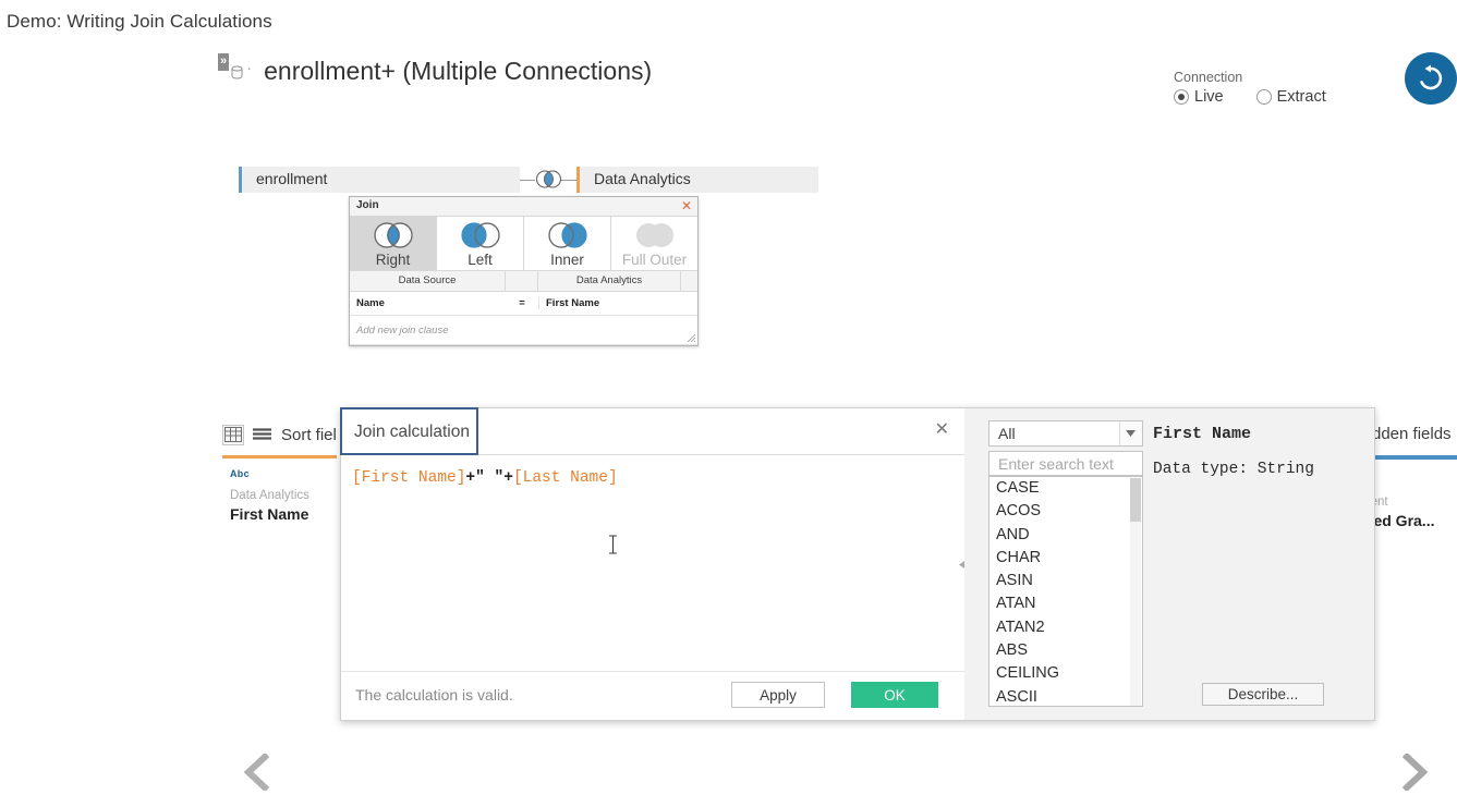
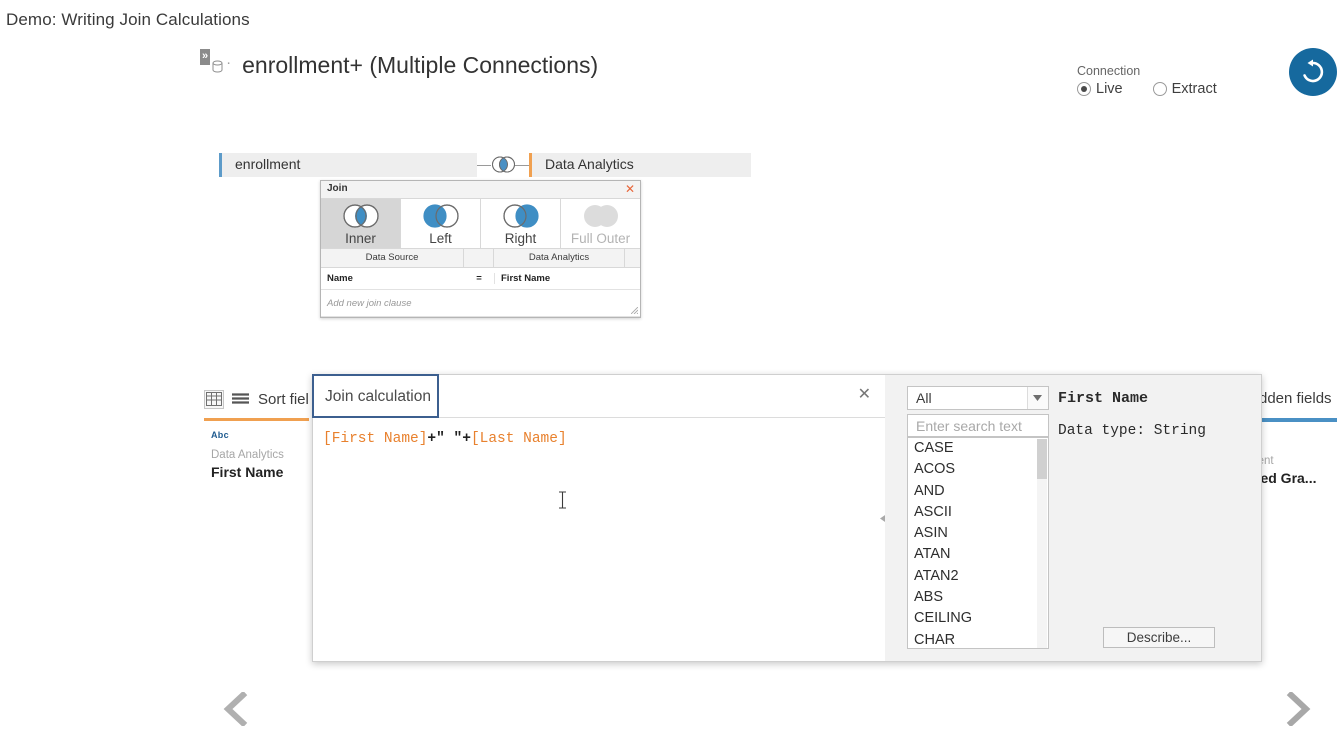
  Demo: Writing Join Calculations
  »
  ·
  enrollment+ (Multiple Connections)
  Connection
  Live
  Extract
  enrollment
  Data Analytics
  Join
  ✕
- Right
+ Inner
  Left
- Inner
+ Right
  Full Outer
  Data Source
  Data Analytics
  Name
  =
  First Name
  Add new join clause
  Sort fiel
  dden fields
  Abc
  Data Analytics
  First Name
  ed Gra...
  ✕
  Join calculation
  [First Name]+" "+[Last Name]
- The calculation is valid.
- Apply
- OK
  All
  Enter search text
  CASE
  ACOS
  AND
- CHAR
+ ASCII
  ASIN
  ATAN
  ATAN2
  ABS
  CEILING
- ASCII
+ CHAR
  First Name
  Data type: String
  Describe...
